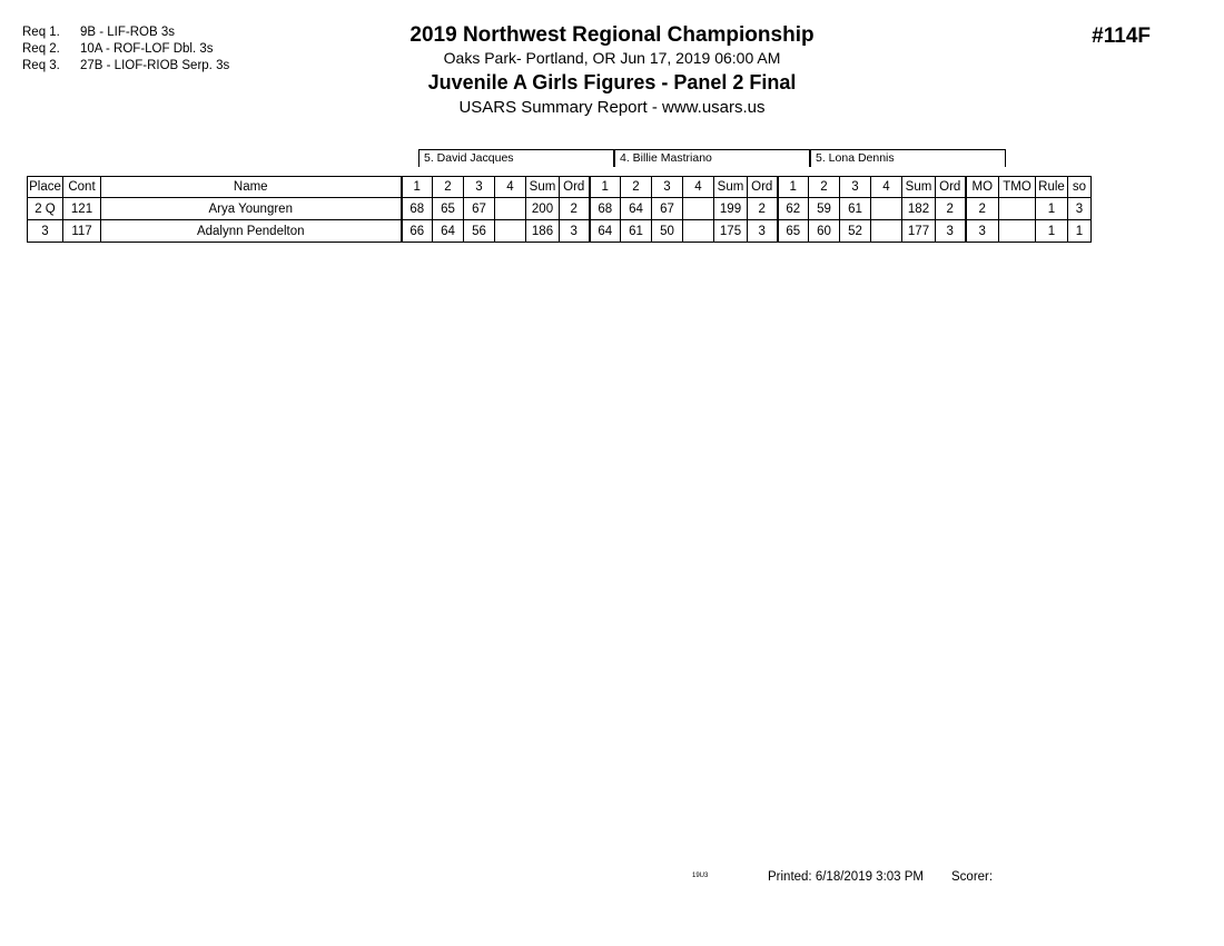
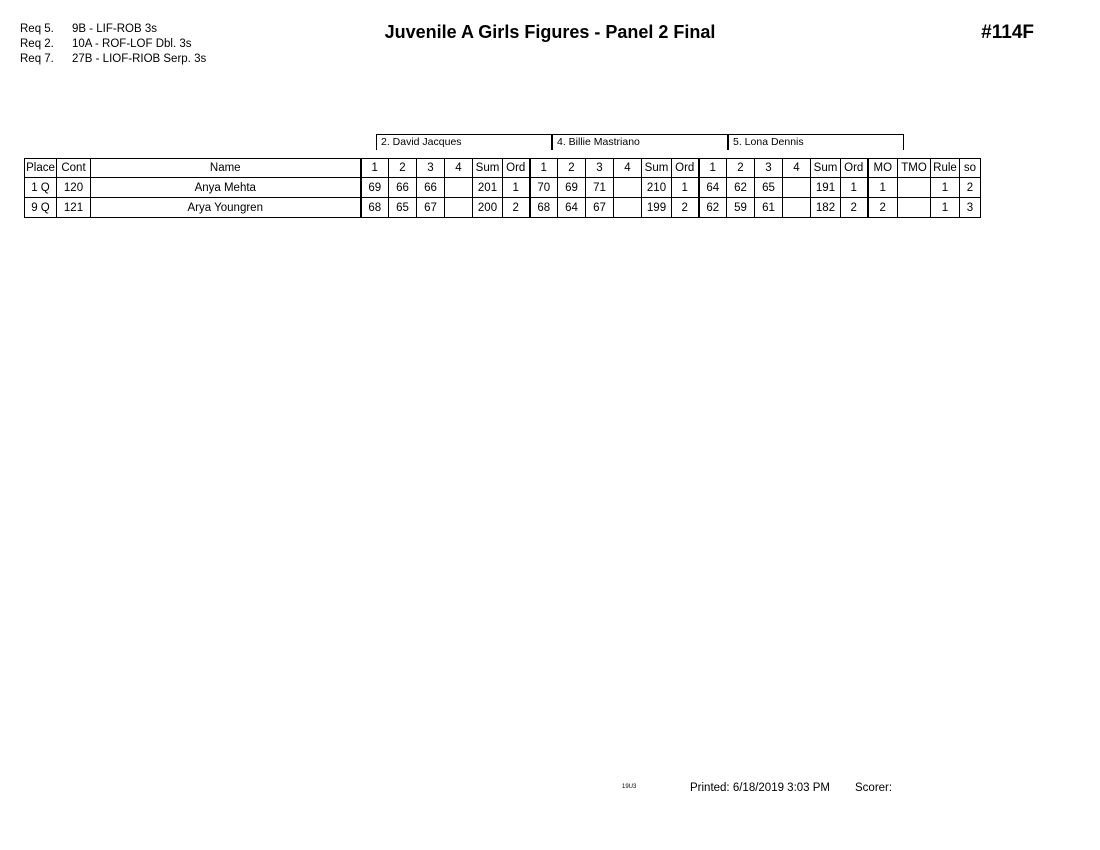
- Req 1. 9B - LIF-ROB 3s
+ Req 5. 9B - LIF-ROB 3s
  Req 2. 10A - ROF-LOF Dbl. 3s
- Req 3. 27B - LIOF-RIOB Serp. 3s
+ Req 7. 27B - LIOF-RIOB Serp. 3s
- 2019 Northwest Regional Championship
- Oaks Park- Portland, OR Jun 17, 2019 06:00 AM
  Juvenile A Girls Figures - Panel 2 Final
- USARS Summary Report - www.usars.us
  #114F
- 5. David Jacques
+ 2. David Jacques
  4. Billie Mastriano
  5. Lona Dennis
  Place	Cont	Name	1	2	3	4	Sum	Ord	1	2	3	4	Sum	Ord	1	2	3	4	Sum	Ord	MO	TMO	Rule	so
+ 1 Q	120	Anya Mehta	69	66	66		201	1	70	69	71		210	1	64	62	65		191	1	1		1	2
- 2 Q	121	Arya Youngren	68	65	67		200	2	68	64	67		199	2	62	59	61		182	2	2		1	3
+ 9 Q	121	Arya Youngren	68	65	67		200	2	68	64	67		199	2	62	59	61		182	2	2		1	3
- 3	117	Adalynn Pendelton	66	64	56		186	3	64	61	50		175	3	65	60	52		177	3	3		1	1
  Printed: 6/18/2019 3:03 PM
  Scorer:
